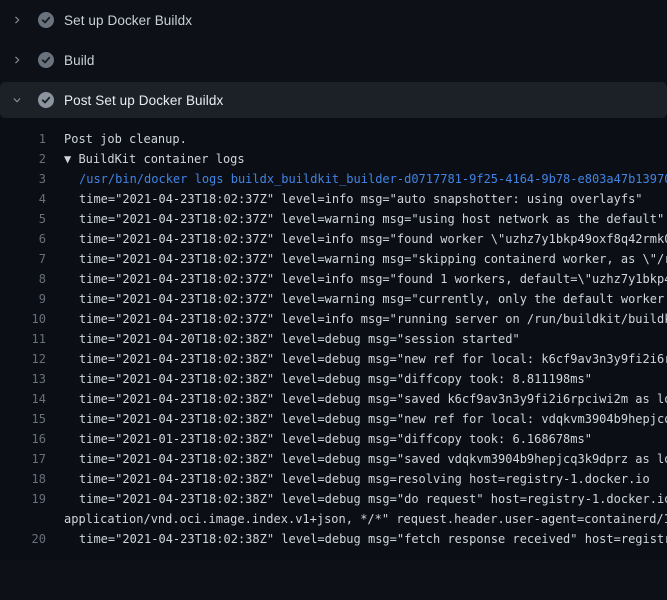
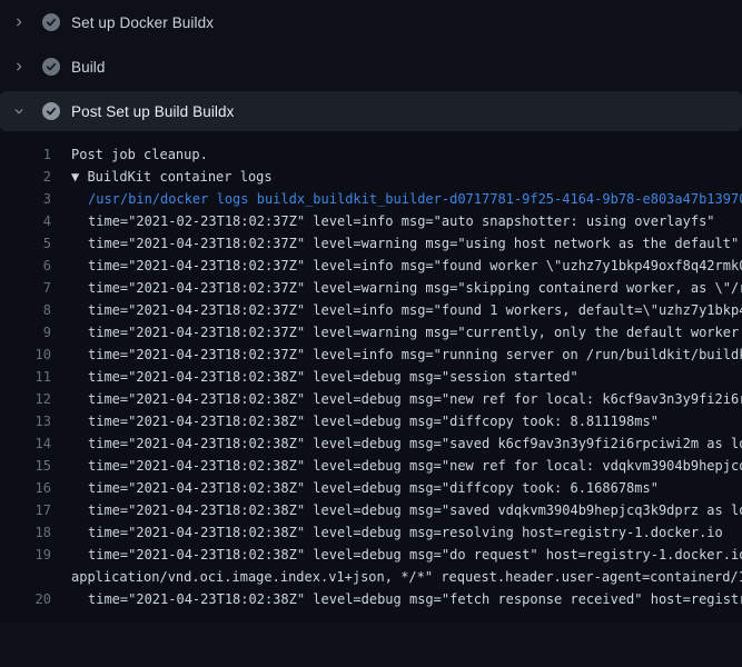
  Set up Docker Buildx
  Build
- Post Set up Docker Buildx
+ Post Set up Build Buildx
  1
  Post job cleanup.
  2
  ▼ BuildKit container logs
  3
  /usr/bin/docker logs buildx_buildkit_builder-d0717781-9f25-4164-9b78-e803a47b1397
  4
- time="2021-04-23T18:02:37Z" level=info msg="auto snapshotter: using overlayfs"
+ time="2021-02-23T18:02:37Z" level=info msg="auto snapshotter: using overlayfs"
  5
  time="2021-04-23T18:02:37Z" level=warning msg="using host network as the default"
  6
  time="2021-04-23T18:02:37Z" level=info msg="found worker \"uzhz7y1bkp49oxf8q42rmk
  7
  time="2021-04-23T18:02:37Z" level=warning msg="skipping containerd worker, as \"/
  8
  time="2021-04-23T18:02:37Z" level=info msg="found 1 workers, default=\"uzhz7y1bkp
  9
  time="2021-04-23T18:02:37Z" level=warning msg="currently, only the default worker
  10
  time="2021-04-23T18:02:37Z" level=info msg="running server on /run/buildkit/build
  11
- time="2021-04-20T18:02:38Z" level=debug msg="session started"
+ time="2021-04-23T18:02:38Z" level=debug msg="session started"
  12
  time="2021-04-23T18:02:38Z" level=debug msg="new ref for local: k6cf9av3n3y9fi2i6
  13
  time="2021-04-23T18:02:38Z" level=debug msg="diffcopy took: 8.811198ms"
  14
  time="2021-04-23T18:02:38Z" level=debug msg="saved k6cf9av3n3y9fi2i6rpciwi2m as l
  15
  time="2021-04-23T18:02:38Z" level=debug msg="new ref for local: vdqkvm3904b9hepjc
  16
- time="2021-01-23T18:02:38Z" level=debug msg="diffcopy took: 6.168678ms"
+ time="2021-04-23T18:02:38Z" level=debug msg="diffcopy took: 6.168678ms"
  17
  time="2021-04-23T18:02:38Z" level=debug msg="saved vdqkvm3904b9hepjcq3k9dprz as l
  18
  time="2021-04-23T18:02:38Z" level=debug msg=resolving host=registry-1.docker.io
  19
  time="2021-04-23T18:02:38Z" level=debug msg="do request" host=registry-1.docker.i
  application/vnd.oci.image.index.v1+json, */*" request.header.user-agent=containerd/
  20
  time="2021-04-23T18:02:38Z" level=debug msg="fetch response received" host=regist
